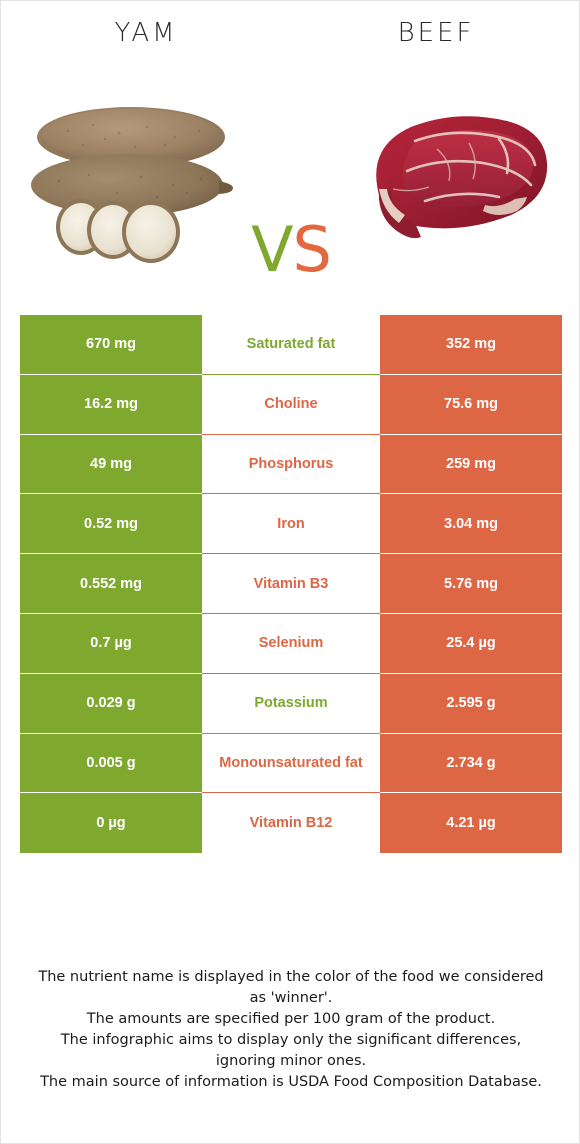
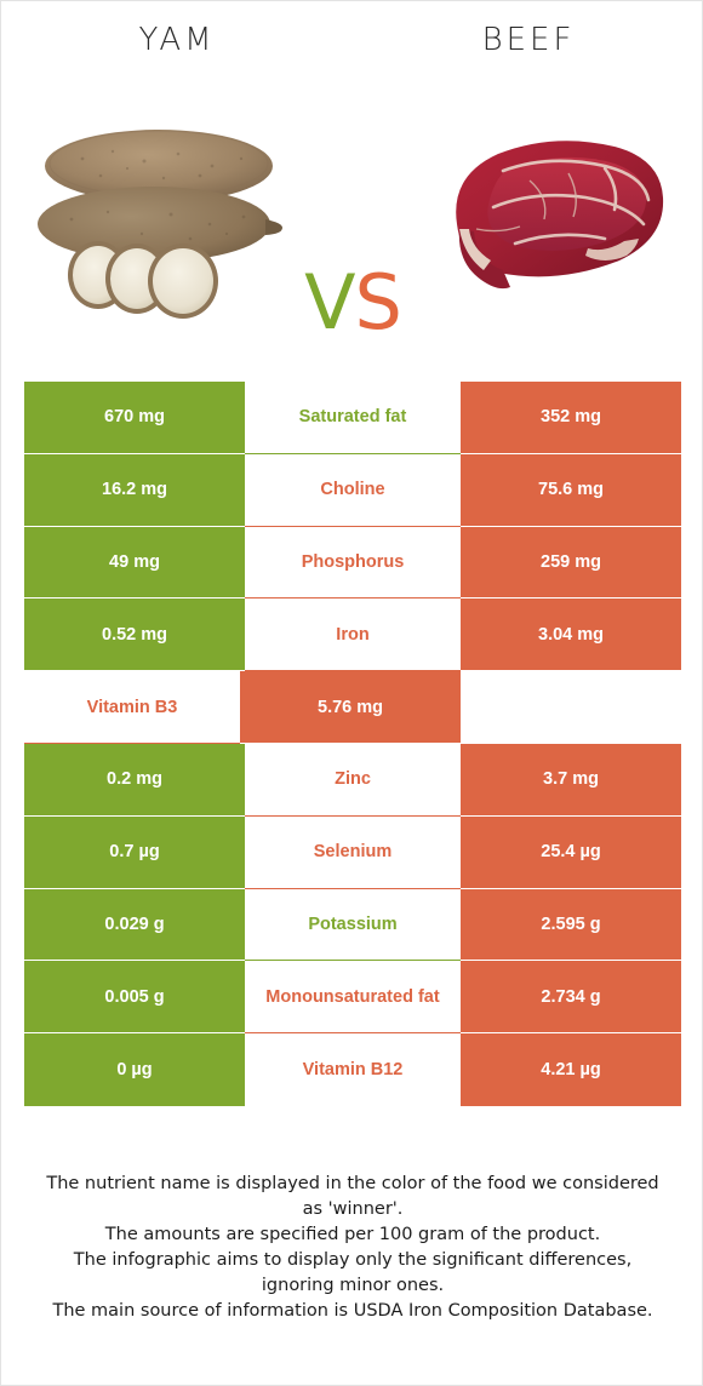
  YAM
  BEEF
  VS
  670 mg
  Saturated fat
  352 mg
  16.2 mg
  Choline
  75.6 mg
  49 mg
  Phosphorus
  259 mg
  0.52 mg
  Iron
  3.04 mg
- 0.552 mg
  Vitamin B3
  5.76 mg
+ 0.2 mg
+ Zinc
+ 3.7 mg
  0.7 µg
  Selenium
  25.4 µg
  0.029 g
  Potassium
  2.595 g
  0.005 g
  Monounsaturated fat
  2.734 g
  0 µg
  Vitamin B12
  4.21 µg
  The nutrient name is displayed in the color of the food we considered as 'winner'.
  The amounts are specified per 100 gram of the product.
  The infographic aims to display only the significant differences, ignoring minor ones.
- The main source of information is USDA Food Composition Database.
+ The main source of information is USDA Iron Composition Database.
